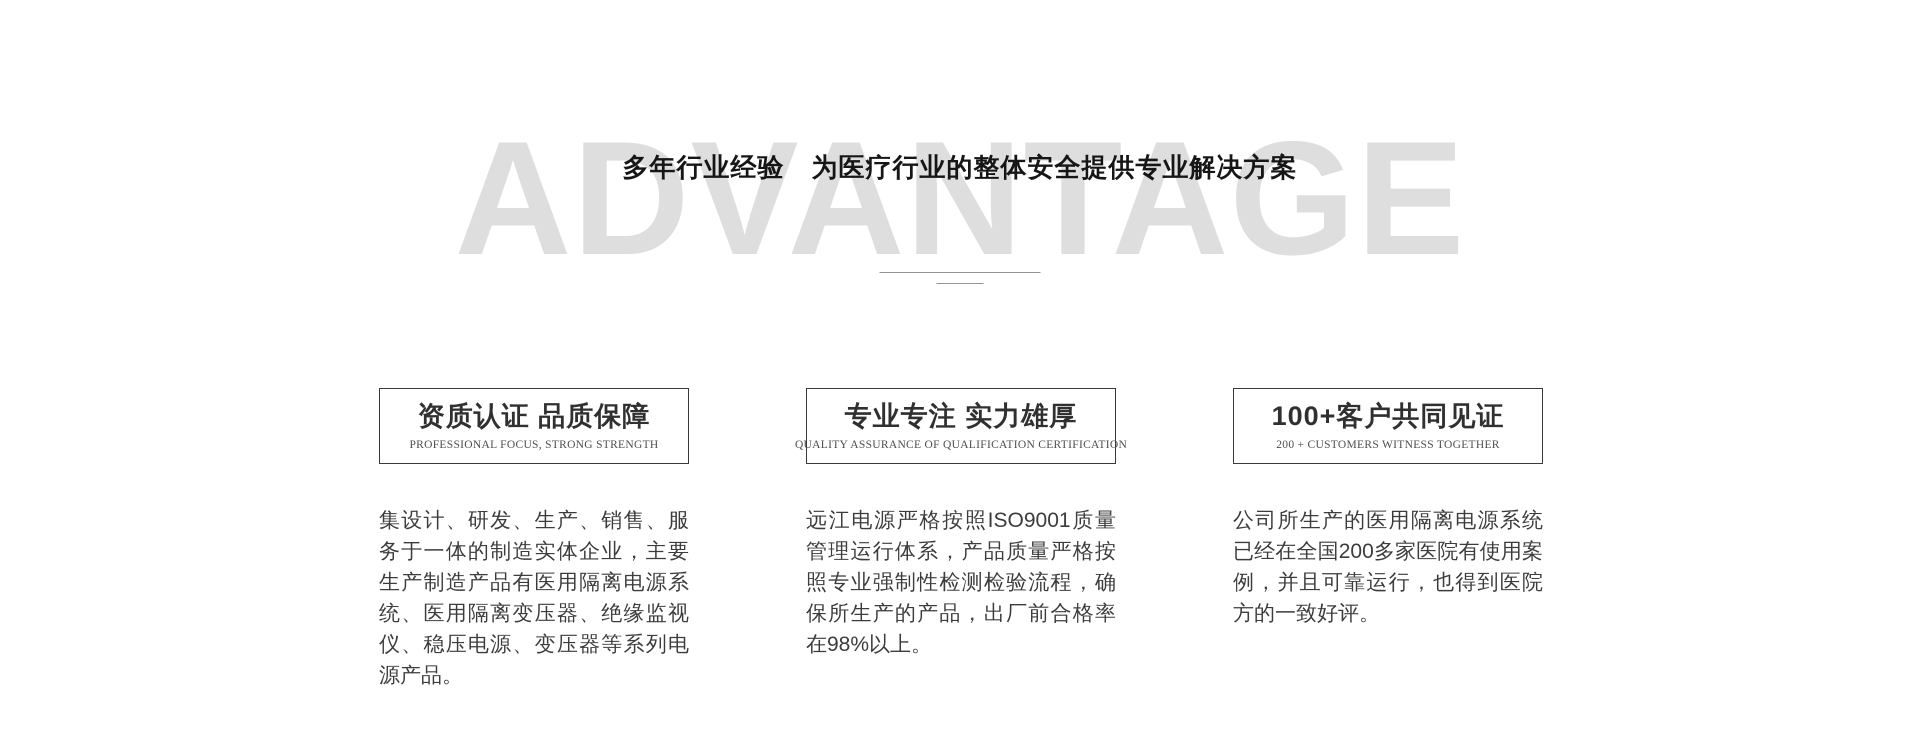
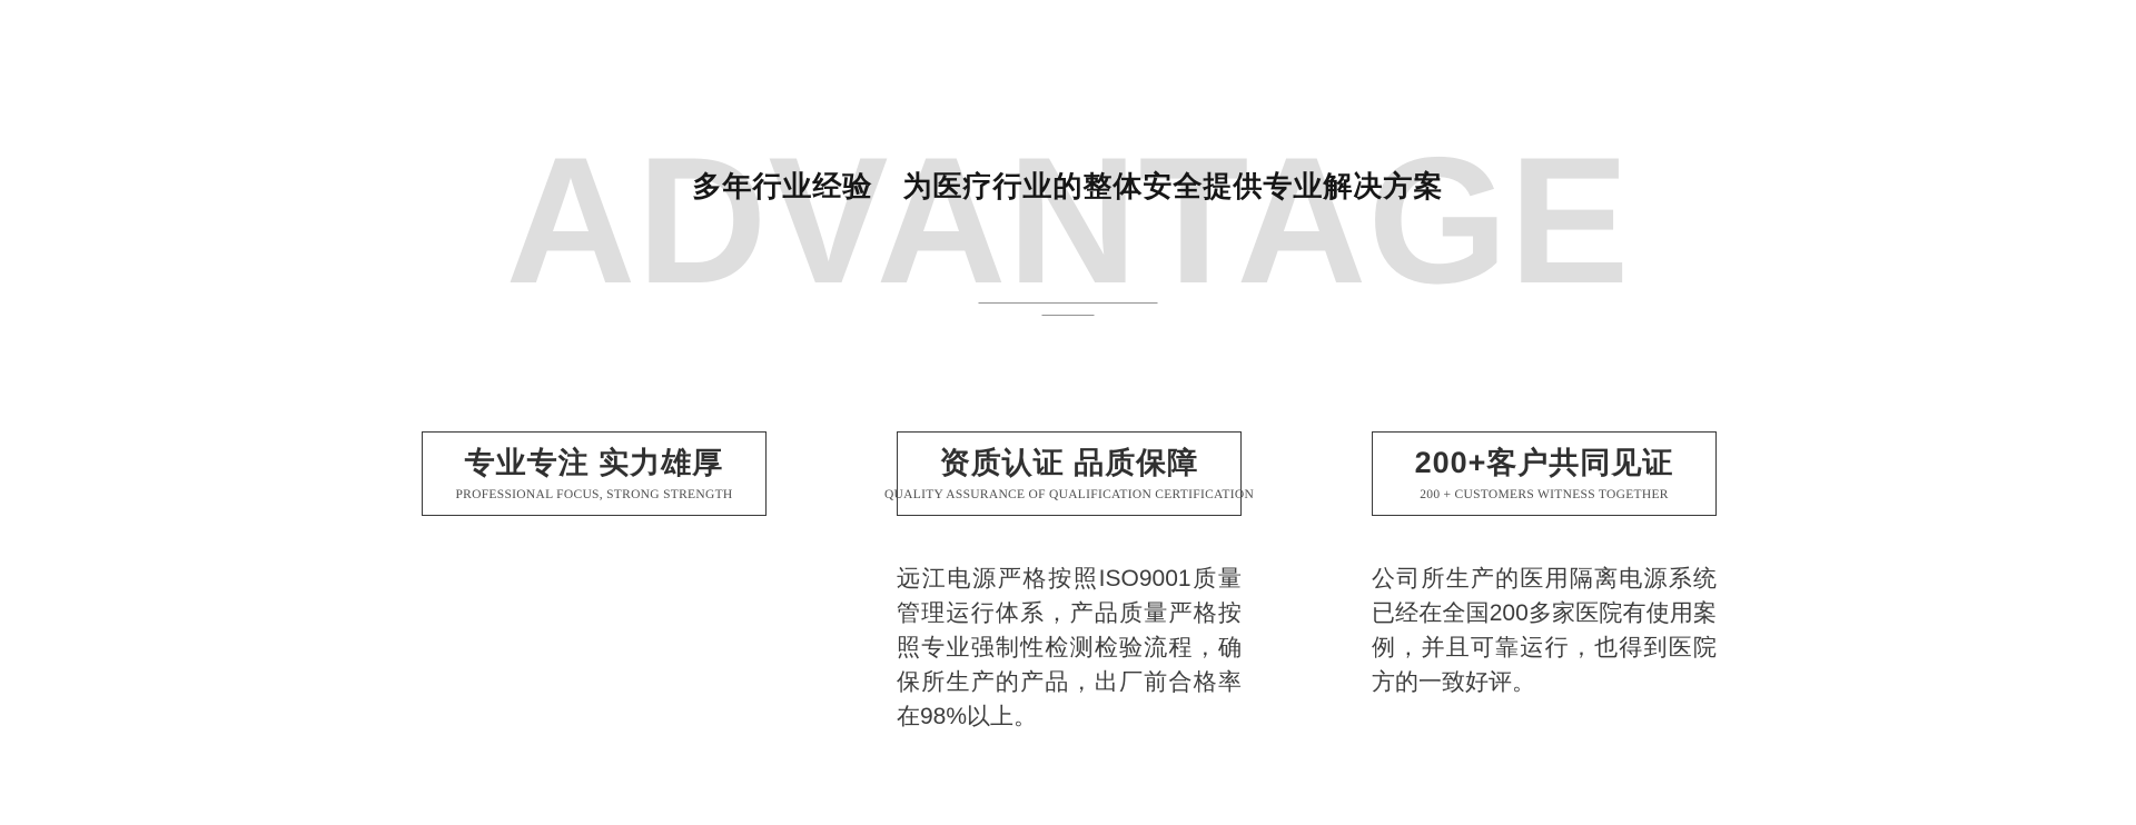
  ADVANTAGE
  多年行业经验 为医疗行业的整体安全提供专业解决方案
- 资质认证 品质保障
+ 专业专注 实力雄厚
  PROFESSIONAL FOCUS, STRONG STRENGTH
- 集设计、研发、生产、销售、服务于一体的制造实体企业，主要生产制造产品有医用隔离电源系统、医用隔离变压器、绝缘监视仪、稳压电源、变压器等系列电源产品。
- 专业专注 实力雄厚
+ 资质认证 品质保障
  QUALITY ASSURANCE OF QUALIFICATION CERTIFICATION
  远江电源严格按照ISO9001质量管理运行体系，产品质量严格按照专业强制性检测检验流程，确保所生产的产品，出厂前合格率在98%以上。
- 100+客户共同见证
+ 200+客户共同见证
  200 + CUSTOMERS WITNESS TOGETHER
  公司所生产的医用隔离电源系统已经在全国200多家医院有使用案例，并且可靠运行，也得到医院方的一致好评。
